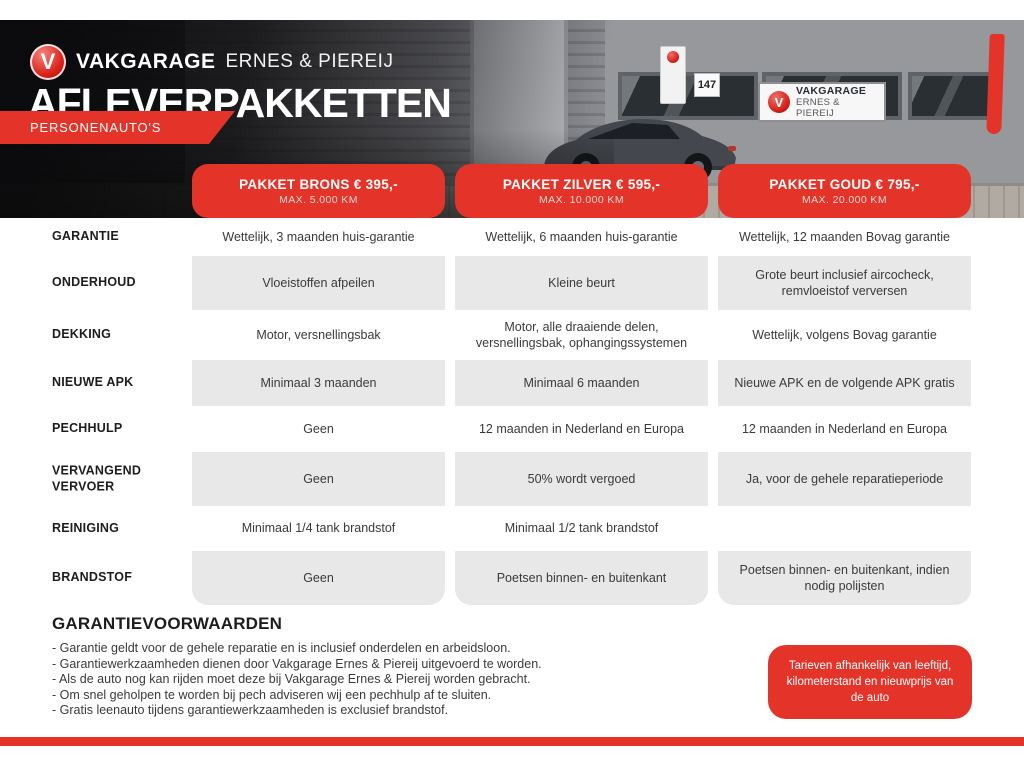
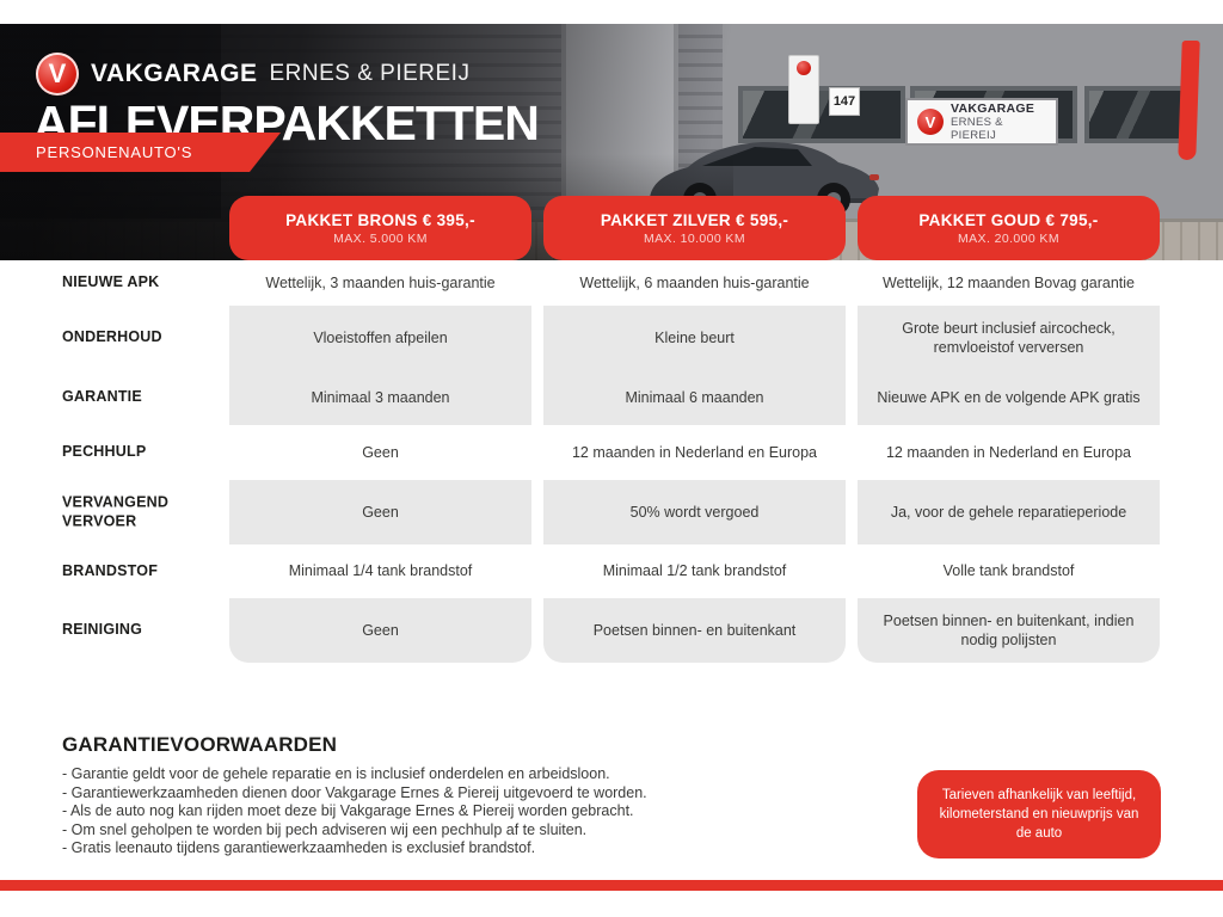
  V
  VAKGARAGE
  ERNES & PIEREIJ
  AFLEVERPAKKETTEN
  PERSONENAUTO'S
  PAKKET BRONS € 395,-
  MAX. 5.000 KM
  PAKKET ZILVER € 595,-
  MAX. 10.000 KM
  PAKKET GOUD € 795,-
  MAX. 20.000 KM
- GARANTIE
+ NIEUWE APK
  Wettelijk, 3 maanden huis-garantie
  Wettelijk, 6 maanden huis-garantie
  Wettelijk, 12 maanden Bovag garantie
  ONDERHOUD
  Vloeistoffen afpeilen
  Kleine beurt
  Grote beurt inclusief aircocheck, remvloeistof verversen
- DEKKING
- Motor, versnellingsbak
- Motor, alle draaiende delen, versnellingsbak, ophangingssystemen
- Wettelijk, volgens Bovag garantie
- NIEUWE APK
+ GARANTIE
  Minimaal 3 maanden
  Minimaal 6 maanden
  Nieuwe APK en de volgende APK gratis
  PECHHULP
  Geen
  12 maanden in Nederland en Europa
  12 maanden in Nederland en Europa
  VERVANGEND VERVOER
  Geen
  50% wordt vergoed
  Ja, voor de gehele reparatieperiode
- REINIGING
+ BRANDSTOF
  Minimaal 1/4 tank brandstof
  Minimaal 1/2 tank brandstof
+ Volle tank brandstof
- BRANDSTOF
+ REINIGING
  Geen
  Poetsen binnen- en buitenkant
  Poetsen binnen- en buitenkant, indien nodig polijsten
  GARANTIEVOORWAARDEN
  - Garantie geldt voor de gehele reparatie en is inclusief onderdelen en arbeidsloon.
  - Garantiewerkzaamheden dienen door Vakgarage Ernes & Piereij uitgevoerd te worden.
  - Als de auto nog kan rijden moet deze bij Vakgarage Ernes & Piereij worden gebracht.
  - Om snel geholpen te worden bij pech adviseren wij een pechhulp af te sluiten.
  - Gratis leenauto tijdens garantiewerkzaamheden is exclusief brandstof.
  Tarieven afhankelijk van leeftijd, kilometerstand en nieuwprijs van de auto
